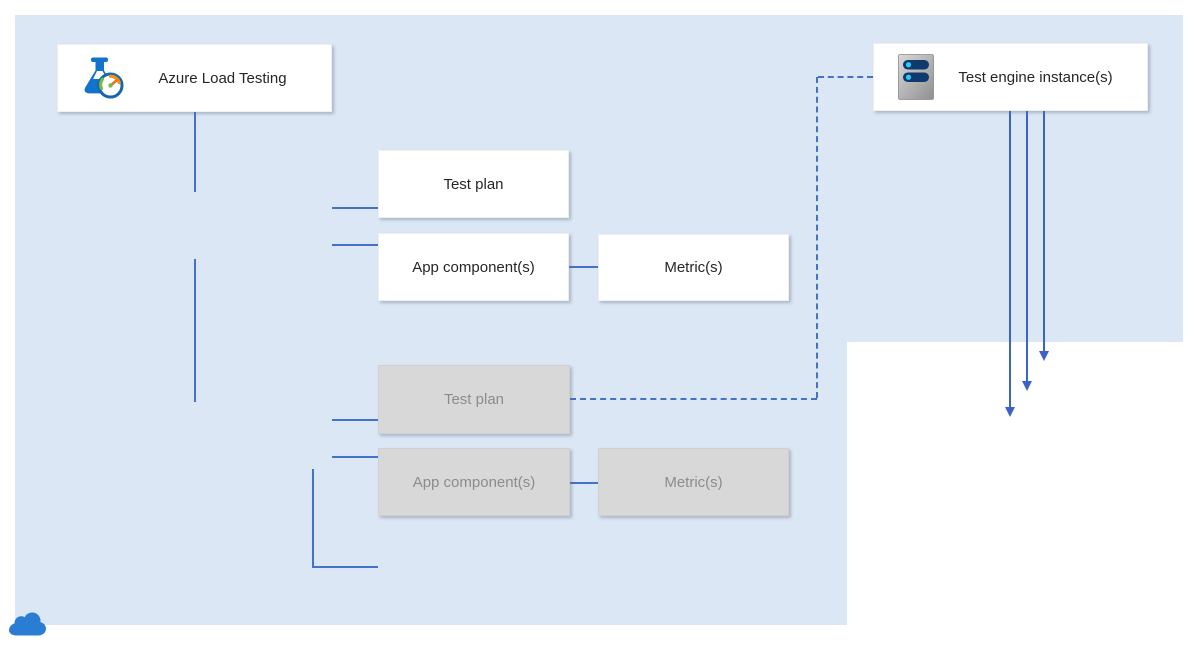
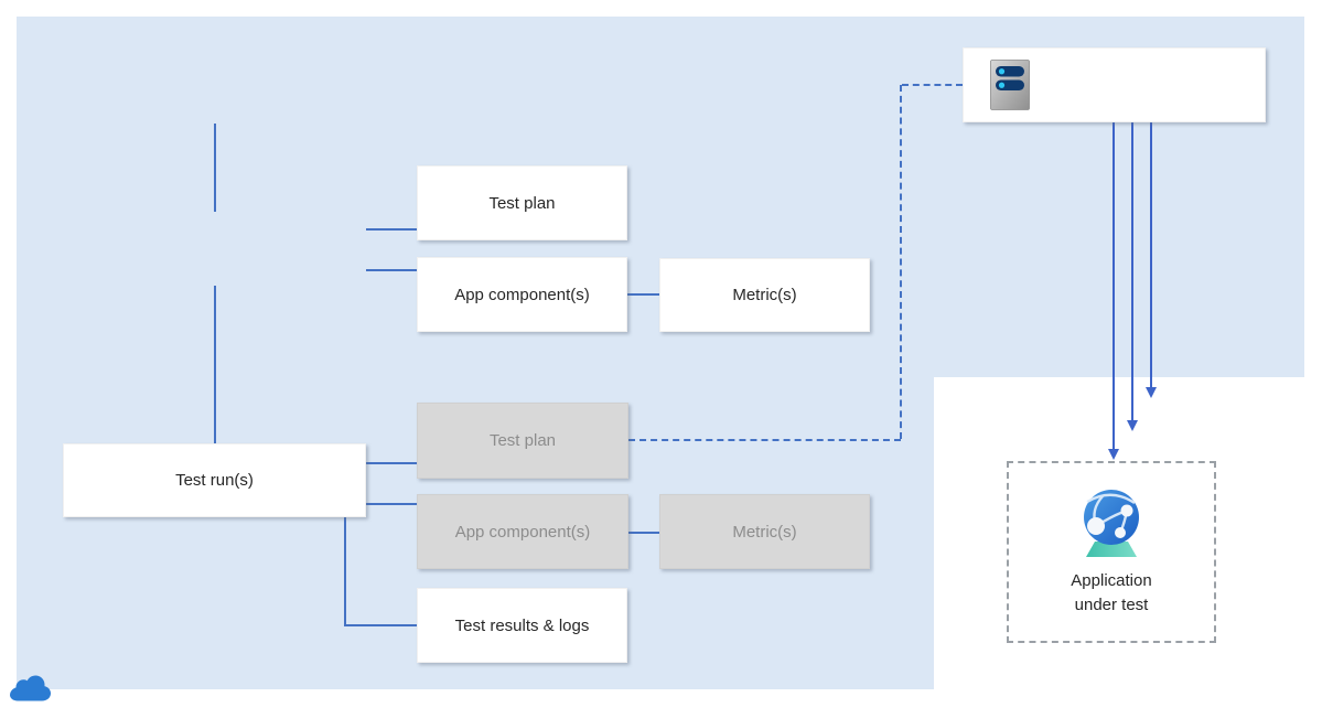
- Azure Load Testing
- Test engine instance(s)
  Test plan
  App component(s)
  Metric(s)
+ Test run(s)
  Test plan
  App component(s)
  Metric(s)
+ Test results & logs
+ Application under test
